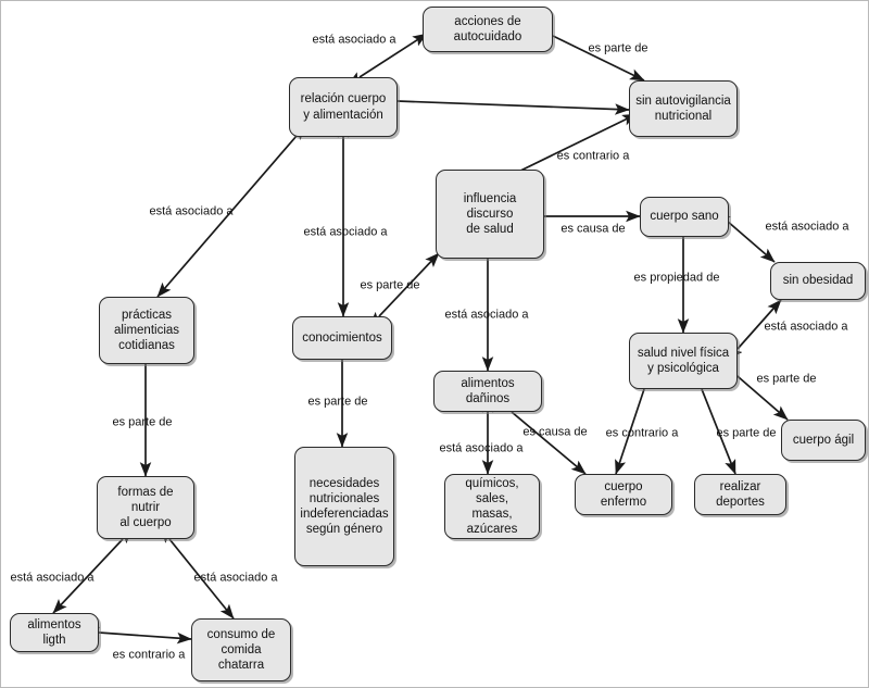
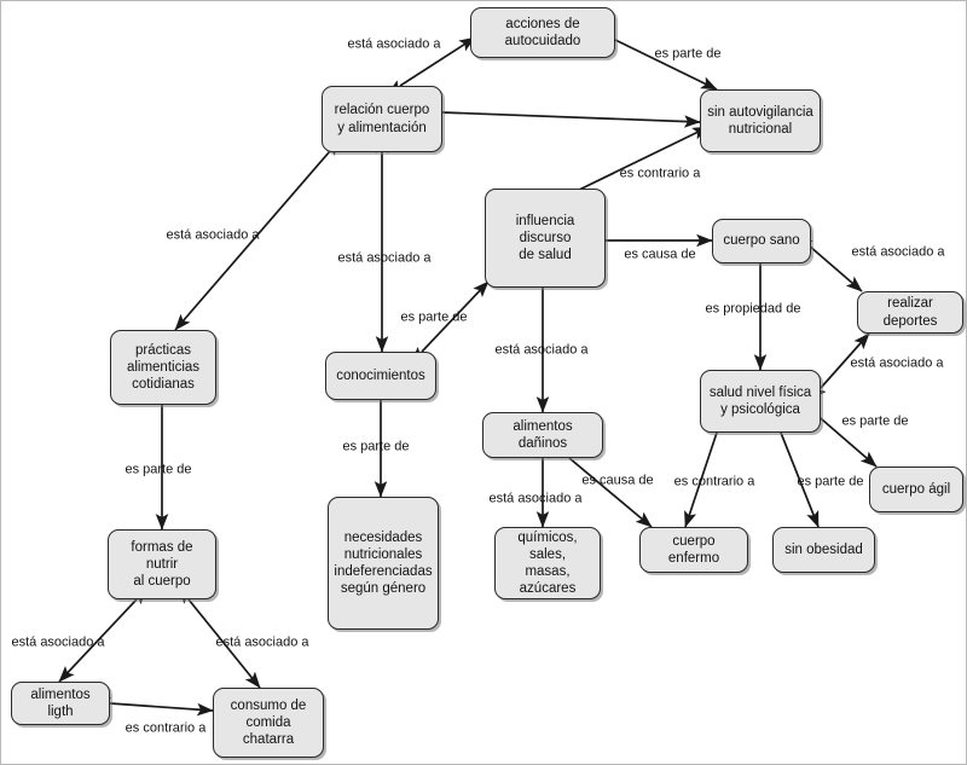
  acciones de
  autocuidado
  relación cuerpo
  y alimentación
  sin autovigilancia
  nutricional
  influencia discurso
  de salud
  cuerpo sano
- sin obesidad
+ realizar deportes
  prácticas
  alimenticias
  cotidianas
  conocimientos
  salud nivel física
  y psicológica
  alimentos dañinos
  cuerpo ágil
  necesidades
  nutricionales
  indeferenciadas
  según género
  químicos, sales,
  masas, azúcares
  cuerpo enfermo
- realizar deportes
+ sin obesidad
  formas de nutrir
  al cuerpo
  alimentos ligth
  consumo de
  comida chatarra
  está asociado a
  es parte de
  es contrario a
  es causa de
  está asociado a
  está asociado a
  es parte de
  está asociado a
  es propiedad de
  está asociado a
  está asociado a
  es parte de
  es contrario a
  es parte de
  es causa de
  está asociado a
  es parte de
  es parte de
  está asociado a
  está asociado a
  es contrario a
